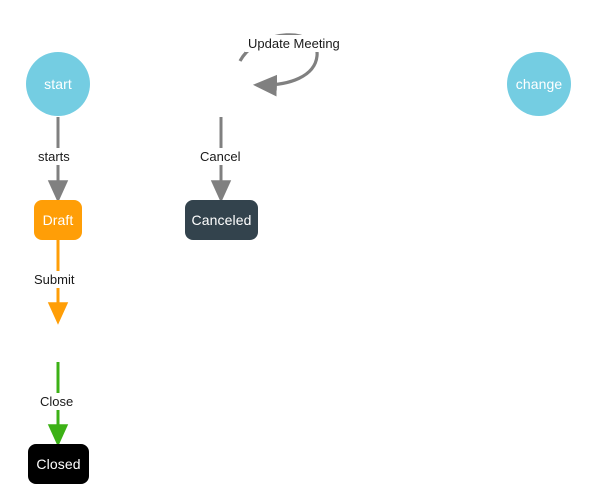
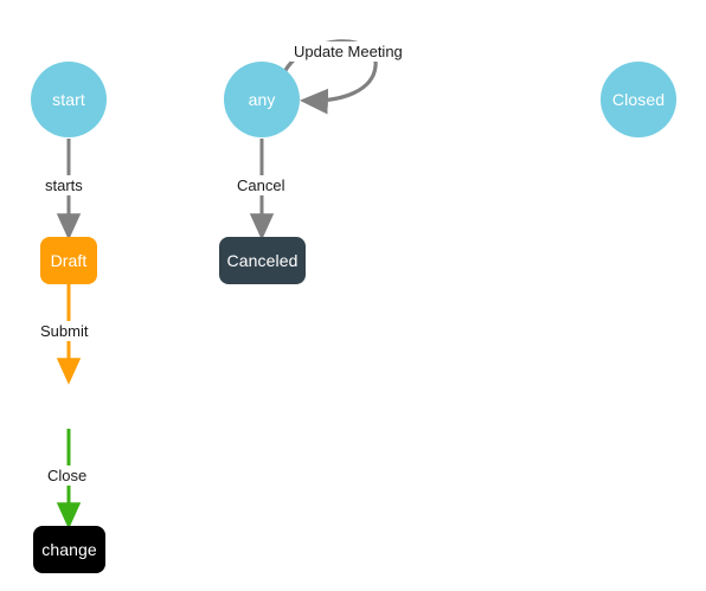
  start
  Draft
- Closed
+ change
+ any
  Canceled
- change
+ Closed
  starts
  Submit
  Close
  Cancel
  Update Meeting
